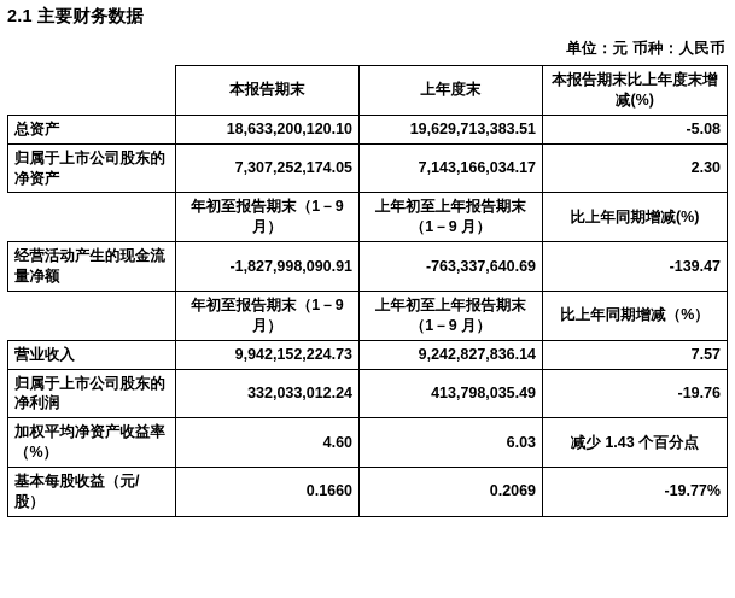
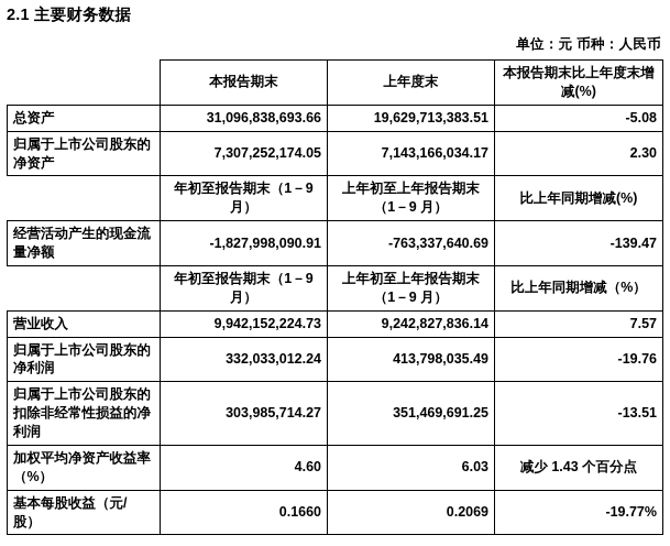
  2.1 主要财务数据
  单位：元 币种：人民币
  	本报告期末	上年度末	本报告期末比上年度末增减(%)
- 总资产	18,633,200,120.10	19,629,713,383.51	-5.08
+ 总资产	31,096,838,693.66	19,629,713,383.51	-5.08
  归属于上市公司股东的净资产	7,307,252,174.05	7,143,166,034.17	2.30
  	年初至报告期末（1－9 月）	上年初至上年报告期末（1－9 月）	比上年同期增减(%)
  经营活动产生的现金流量净额	-1,827,998,090.91	-763,337,640.69	-139.47
  	年初至报告期末（1－9 月）	上年初至上年报告期末（1－9 月）	比上年同期增减（%）
  营业收入	9,942,152,224.73	9,242,827,836.14	7.57
  归属于上市公司股东的净利润	332,033,012.24	413,798,035.49	-19.76
+ 归属于上市公司股东的扣除非经常性损益的净利润	303,985,714.27	351,469,691.25	-13.51
  加权平均净资产收益率（%）	4.60	6.03	减少 1.43 个百分点
  基本每股收益（元/股）	0.1660	0.2069	-19.77%
